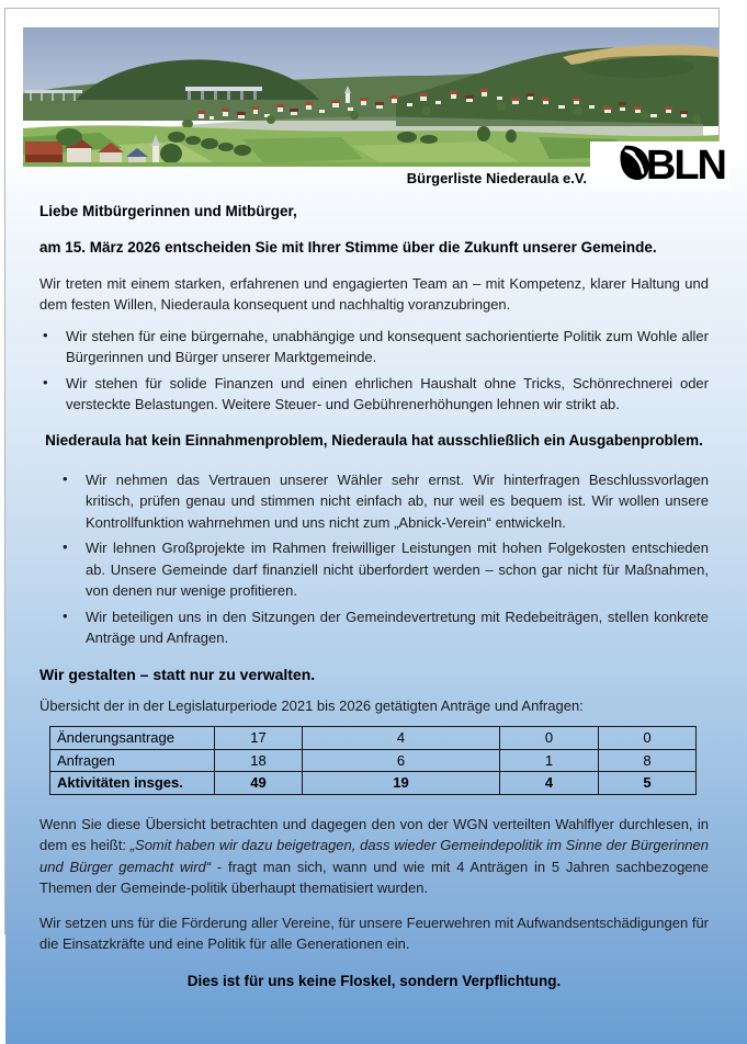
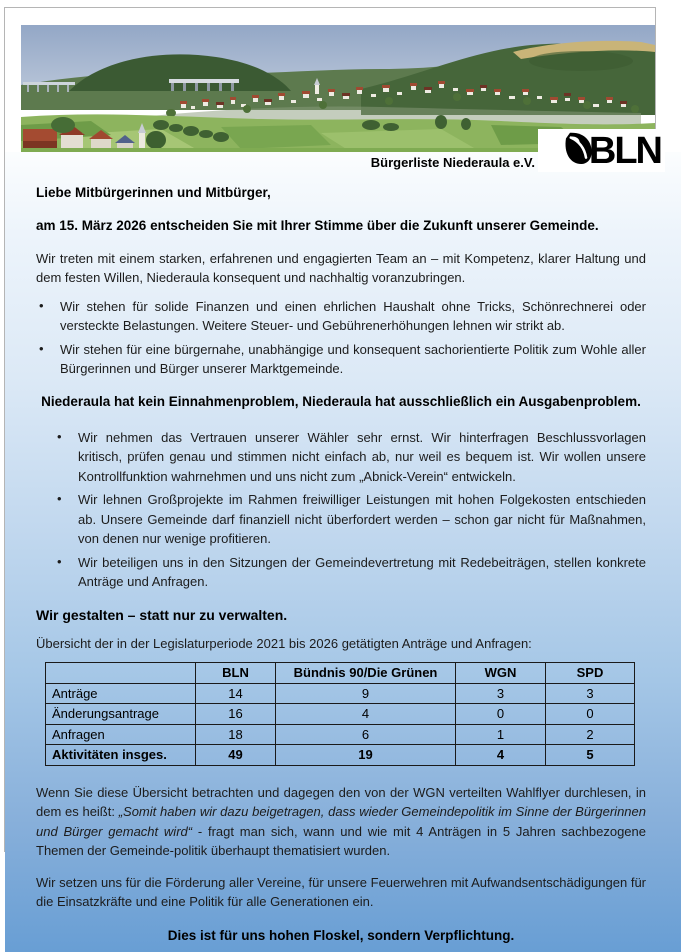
  Bürgerliste Niederaula e.V.
  BLN
  Liebe Mitbürgerinnen und Mitbürger,
  am 15. März 2026 entscheiden Sie mit Ihrer Stimme über die Zukunft unserer Gemeinde.
  Wir treten mit einem starken, erfahrenen und engagierten Team an – mit Kompetenz, klarer Haltung und dem festen Willen, Niederaula konsequent und nachhaltig voranzubringen.
  •
- Wir stehen für eine bürgernahe, unabhängige und konsequent sachorientierte Politik zum Wohle aller Bürgerinnen und Bürger unserer Marktgemeinde.
+ Wir stehen für solide Finanzen und einen ehrlichen Haushalt ohne Tricks, Schönrechnerei oder versteckte Belastungen. Weitere Steuer- und Gebührenerhöhungen lehnen wir strikt ab.
  •
- Wir stehen für solide Finanzen und einen ehrlichen Haushalt ohne Tricks, Schönrechnerei oder versteckte Belastungen. Weitere Steuer- und Gebührenerhöhungen lehnen wir strikt ab.
+ Wir stehen für eine bürgernahe, unabhängige und konsequent sachorientierte Politik zum Wohle aller Bürgerinnen und Bürger unserer Marktgemeinde.
  Niederaula hat kein Einnahmenproblem, Niederaula hat ausschließlich ein Ausgabenproblem.
  •
  Wir nehmen das Vertrauen unserer Wähler sehr ernst. Wir hinterfragen Beschlussvorlagen kritisch, prüfen genau und stimmen nicht einfach ab, nur weil es bequem ist. Wir wollen unsere Kontrollfunktion wahrnehmen und uns nicht zum „Abnick-Verein“ entwickeln.
  •
  Wir lehnen Großprojekte im Rahmen freiwilliger Leistungen mit hohen Folgekosten entschieden ab. Unsere Gemeinde darf finanziell nicht überfordert werden – schon gar nicht für Maßnahmen, von denen nur wenige profitieren.
  •
  Wir beteiligen uns in den Sitzungen der Gemeindevertretung mit Redebeiträgen, stellen konkrete Anträge und Anfragen.
  Wir gestalten – statt nur zu verwalten.
  Übersicht der in der Legislaturperiode 2021 bis 2026 getätigten Anträge und Anfragen:
+ 	BLN	Bündnis 90/Die Grünen	WGN	SPD
+ Anträge	14	9	3	3
- Änderungsantrage	17	4	0	0
+ Änderungsantrage	16	4	0	0
- Anfragen	18	6	1	8
+ Anfragen	18	6	1	2
  Aktivitäten insges.	49	19	4	5
  Wenn Sie diese Übersicht betrachten und dagegen den von der WGN verteilten Wahlflyer durchlesen, in dem es heißt: „Somit haben wir dazu beigetragen, dass wieder Gemeindepolitik im Sinne der Bürgerinnen und Bürger gemacht wird“ - fragt man sich, wann und wie mit 4 Anträgen in 5 Jahren sachbezogene Themen der Gemeinde-politik überhaupt thematisiert wurden.
  Wir setzen uns für die Förderung aller Vereine, für unsere Feuerwehren mit Aufwandsentschädigungen für die Einsatzkräfte und eine Politik für alle Generationen ein.
- Dies ist für uns keine Floskel, sondern Verpflichtung.
+ Dies ist für uns hohen Floskel, sondern Verpflichtung.
